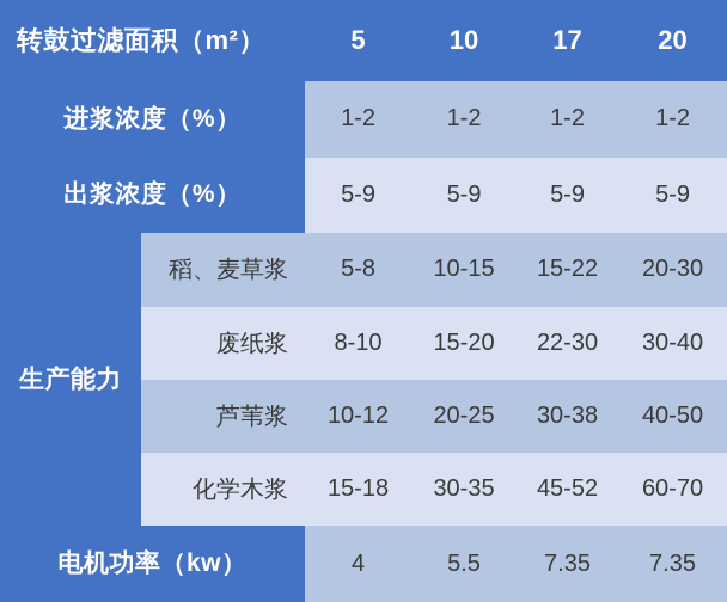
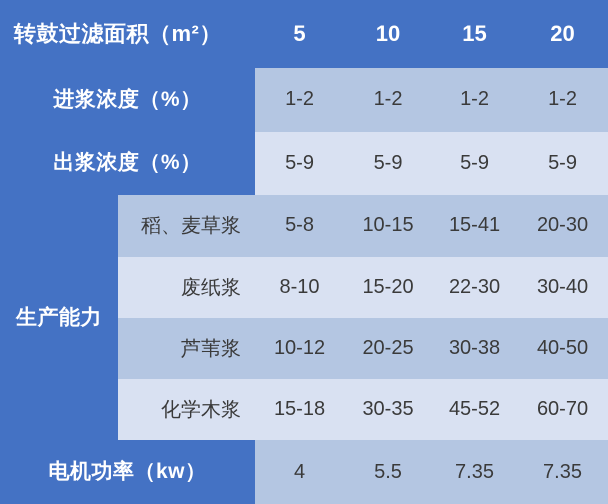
- 转鼓过滤面积（m²）	5	10	17	20
+ 转鼓过滤面积（m²）	5	10	15	20
  进浆浓度（%）	1-2	1-2	1-2	1-2
  出浆浓度（%）	5-9	5-9	5-9	5-9
- 生产能力	稻、麦草浆	5-8	10-15	15-22	20-30
+ 生产能力	稻、麦草浆	5-8	10-15	15-41	20-30
  废纸浆	8-10	15-20	22-30	30-40
  芦苇浆	10-12	20-25	30-38	40-50
  化学木浆	15-18	30-35	45-52	60-70
  电机功率（kw）	4	5.5	7.35	7.35
